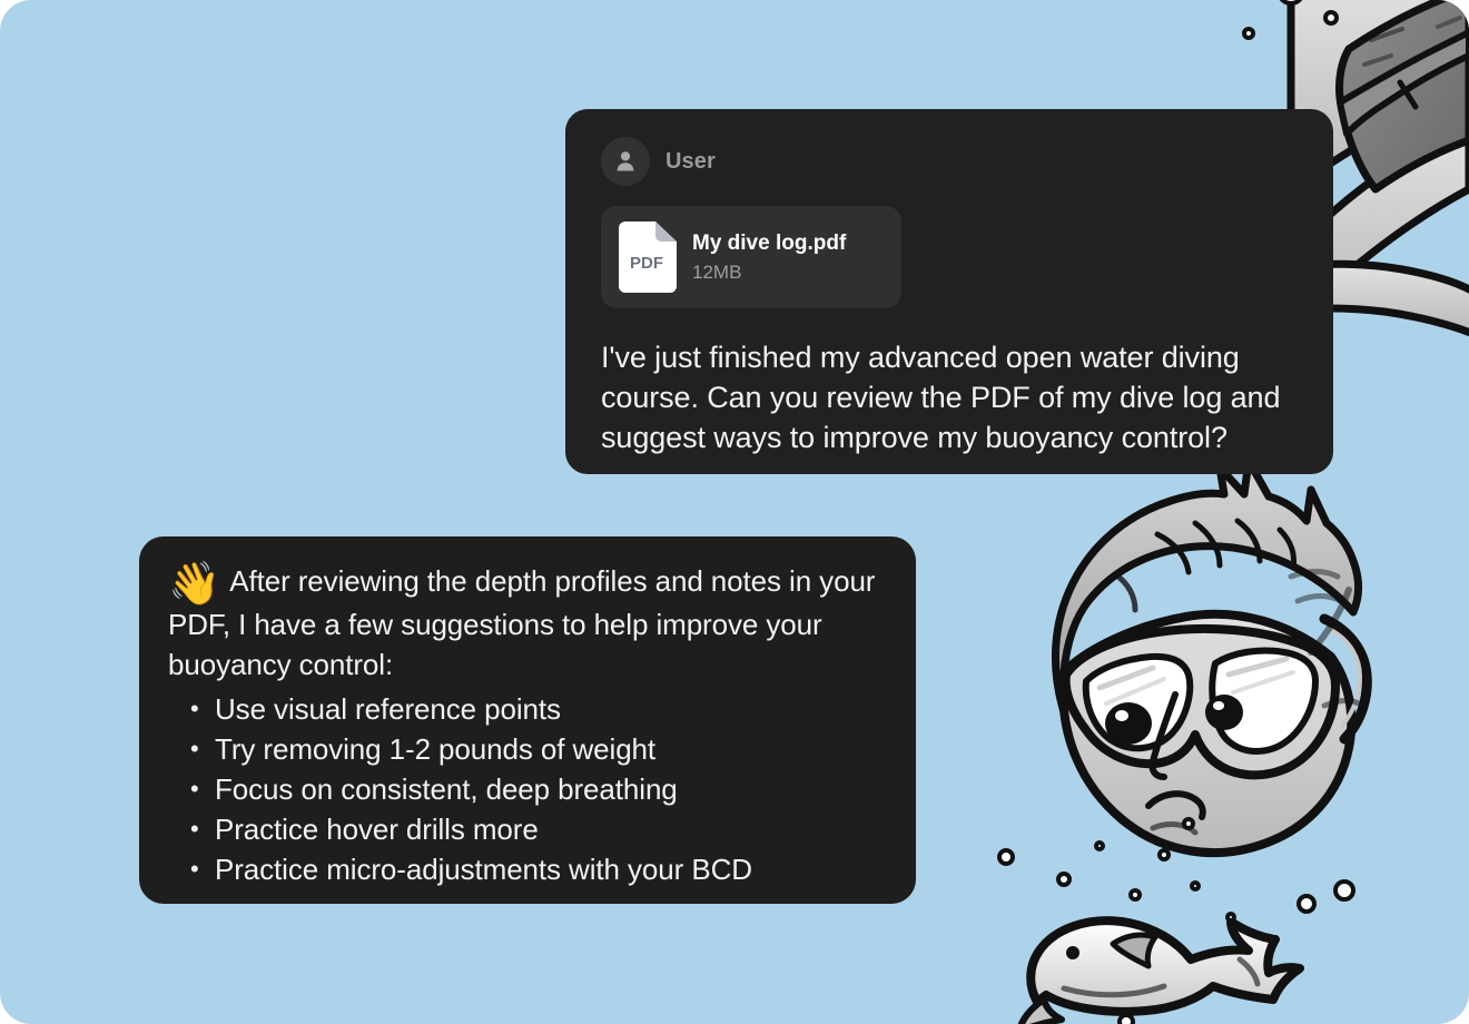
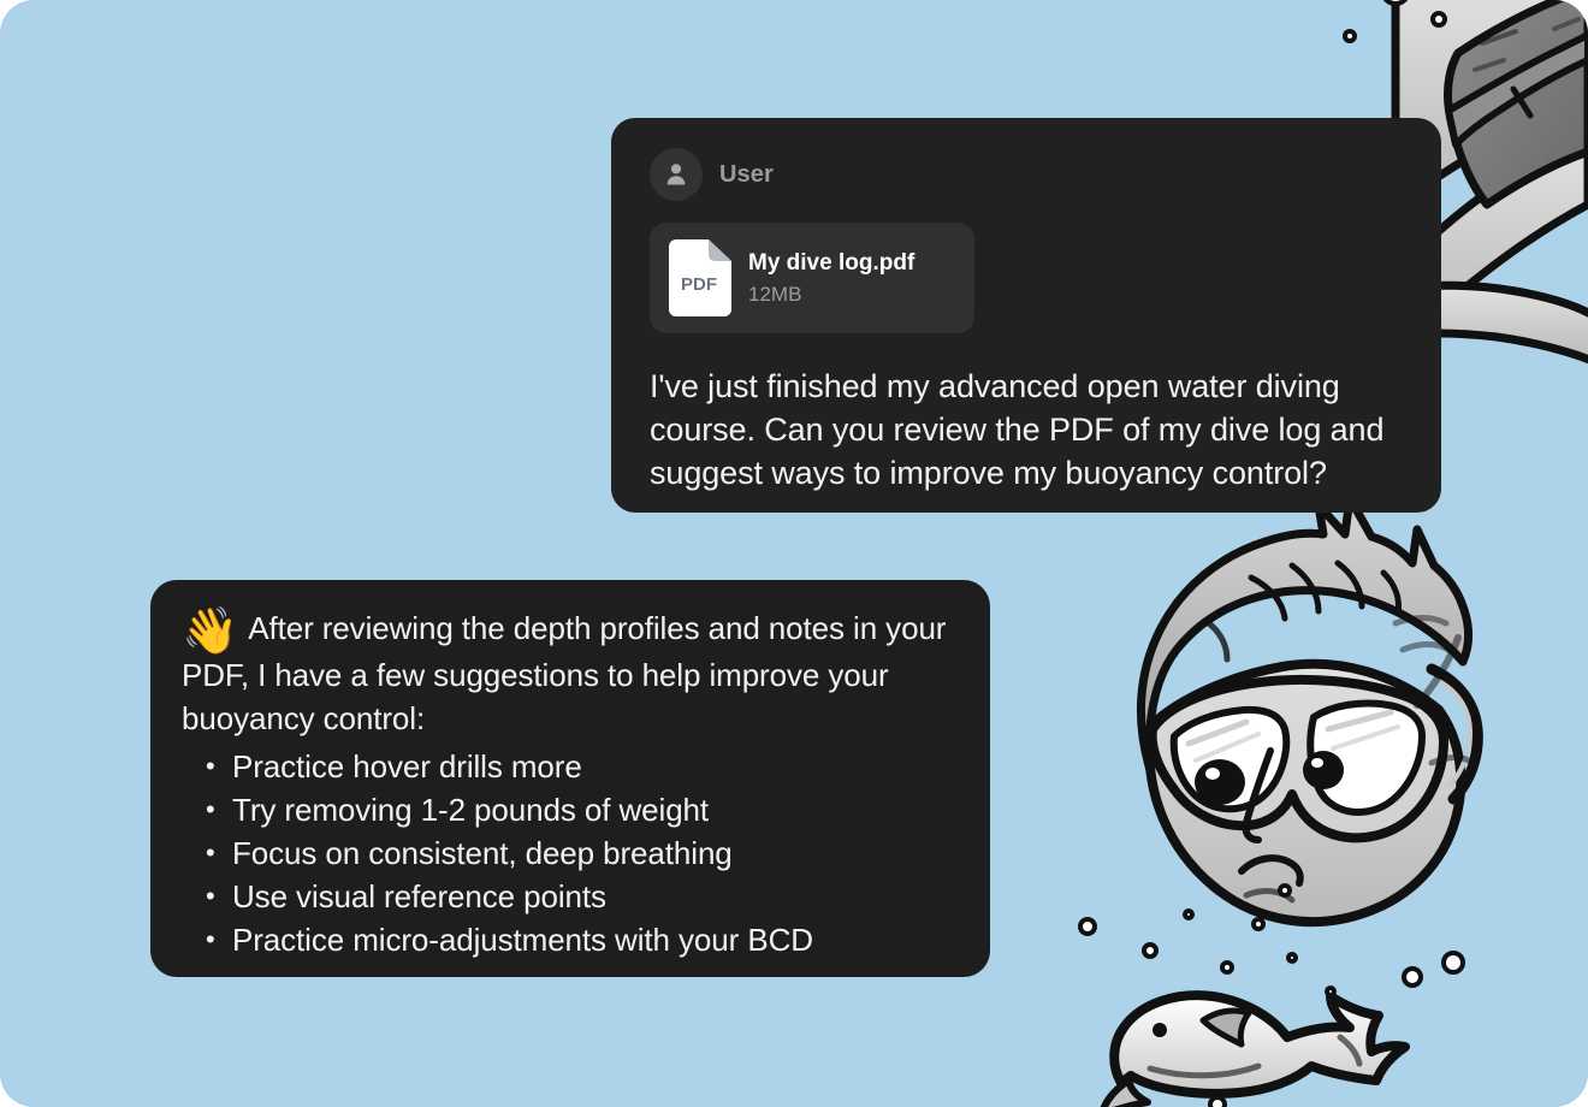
  User
  PDF
  My dive log.pdf
  12MB
  I've just finished my advanced open water diving course. Can you review the PDF of my dive log and suggest ways to improve my buoyancy control?
  👋 After reviewing the depth profiles and notes in your PDF, I have a few suggestions to help improve your buoyancy control:
- Use visual reference points
+ Practice hover drills more
  Try removing 1-2 pounds of weight
  Focus on consistent, deep breathing
- Practice hover drills more
+ Use visual reference points
  Practice micro-adjustments with your BCD
